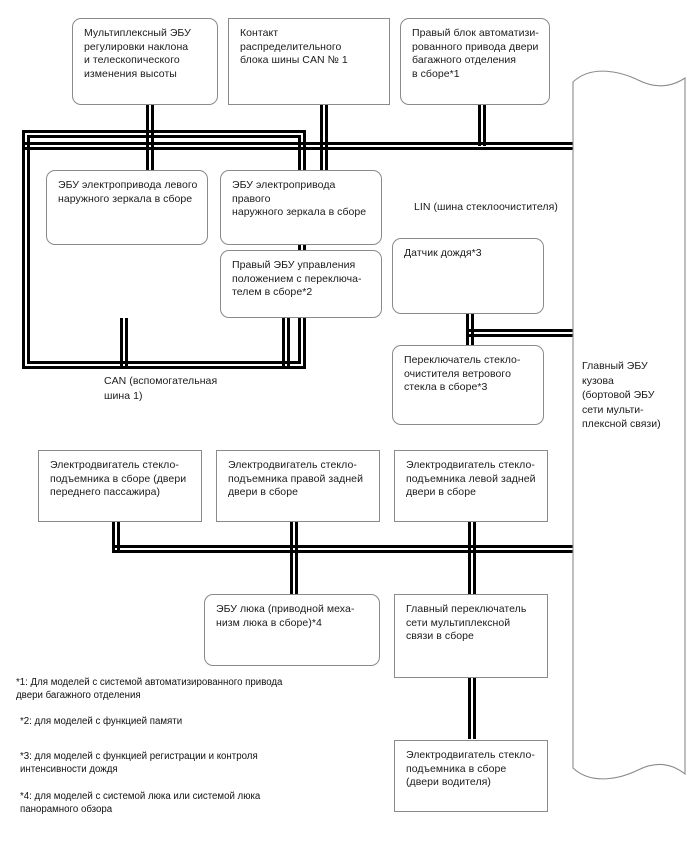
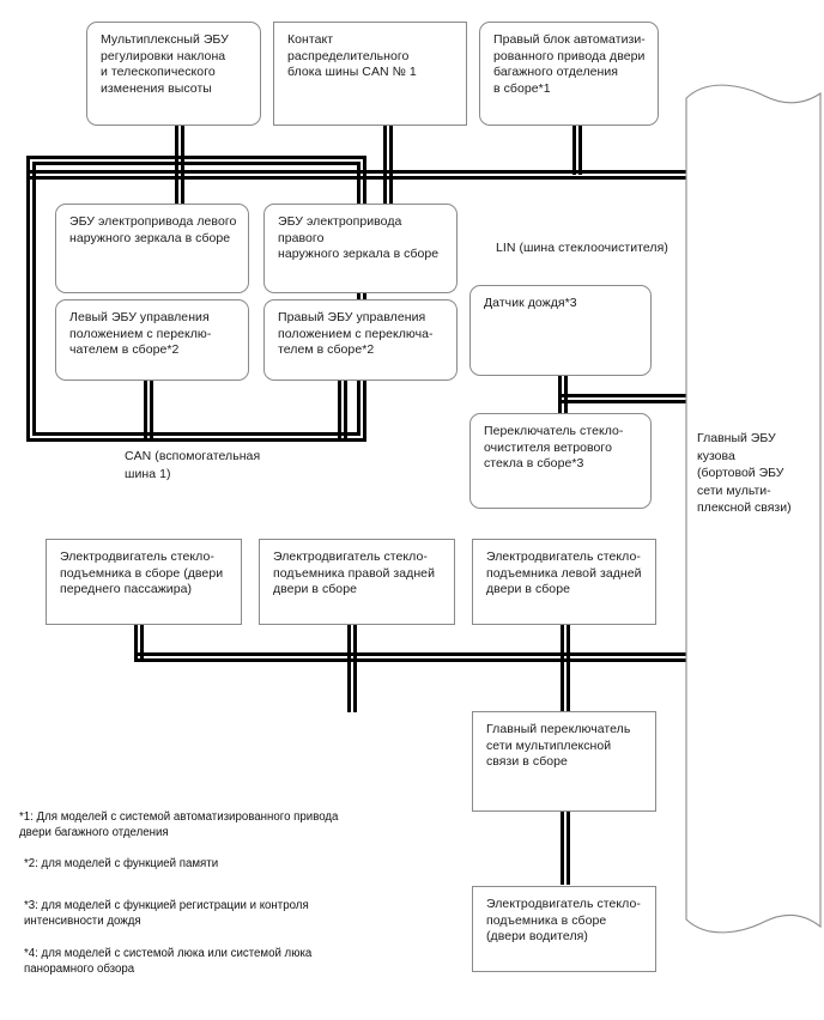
  Главный ЭБУ
  кузова
  (бортовой ЭБУ
  сети мульти-
  плексной связи)
  Мультиплексный ЭБУ
  регулировки наклона
  и телескопического
  изменения высоты
  Контакт распределительного
  блока шины CAN № 1
  Правый блок автоматизи-
  рованного привода двери
  багажного отделения
  в сборе*1
  ЭБУ электропривода левого
  наружного зеркала в сборе
  ЭБУ электропривода правого
  наружного зеркала в сборе
+ Левый ЭБУ управления
+ положением с переклю-
+ чателем в сборе*2
  Правый ЭБУ управления
  положением с переключа-
  телем в сборе*2
  Датчик дождя*3
  Переключатель стекло-
  очистителя ветрового
  стекла в сборе*3
  Электродвигатель стекло-
  подъемника в сборе (двери
  переднего пассажира)
  Электродвигатель стекло-
  подъемника правой задней
  двери в сборе
  Электродвигатель стекло-
  подъемника левой задней
  двери в сборе
- ЭБУ люка (приводной меха-
- низм люка в сборе)*4
  Главный переключатель
  сети мультиплексной
  связи в сборе
  Электродвигатель стекло-
  подъемника в сборе
  (двери водителя)
  LIN (шина стеклоочистителя)
  CAN (вспомогательная
  шина 1)
  *1: Для моделей с системой автоматизированного привода
  двери багажного отделения
  *2: для моделей с функцией памяти
  *3: для моделей с функцией регистрации и контроля
  интенсивности дождя
  *4: для моделей с системой люка или системой люка
  панорамного обзора
